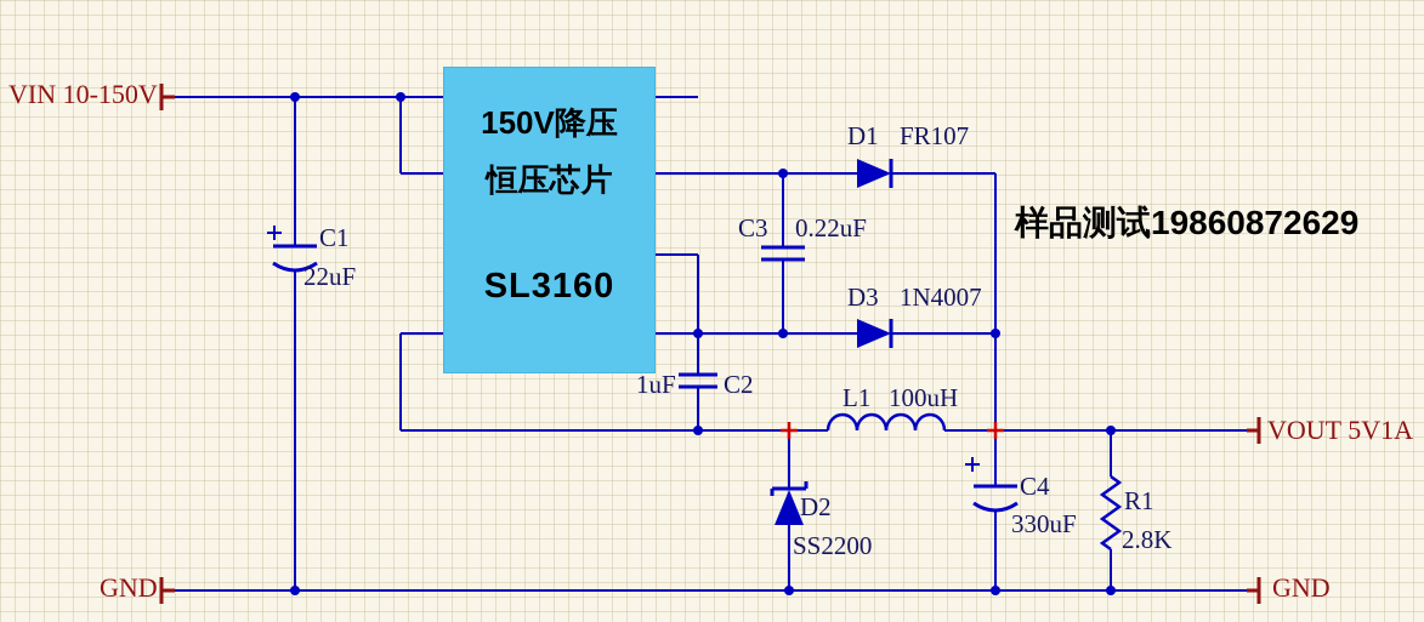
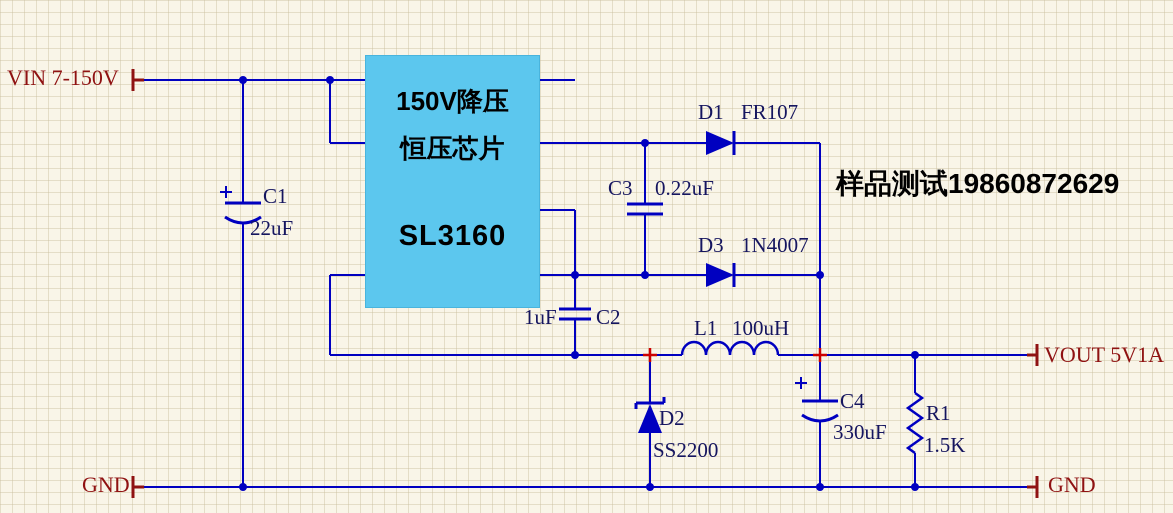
  150V降压
  恒压芯片
  SL3160
- VIN 10-150V
+ VIN 7-150V
  GND
  GND
  VOUT 5V1A
  C1
  22uF
  C3
  0.22uF
  1uF
  C2
  D1
  FR107
  D3
  1N4007
  L1
  100uH
  D2
  SS2200
  C4
  330uF
  R1
- 2.8K
+ 1.5K
  样品测试19860872629
